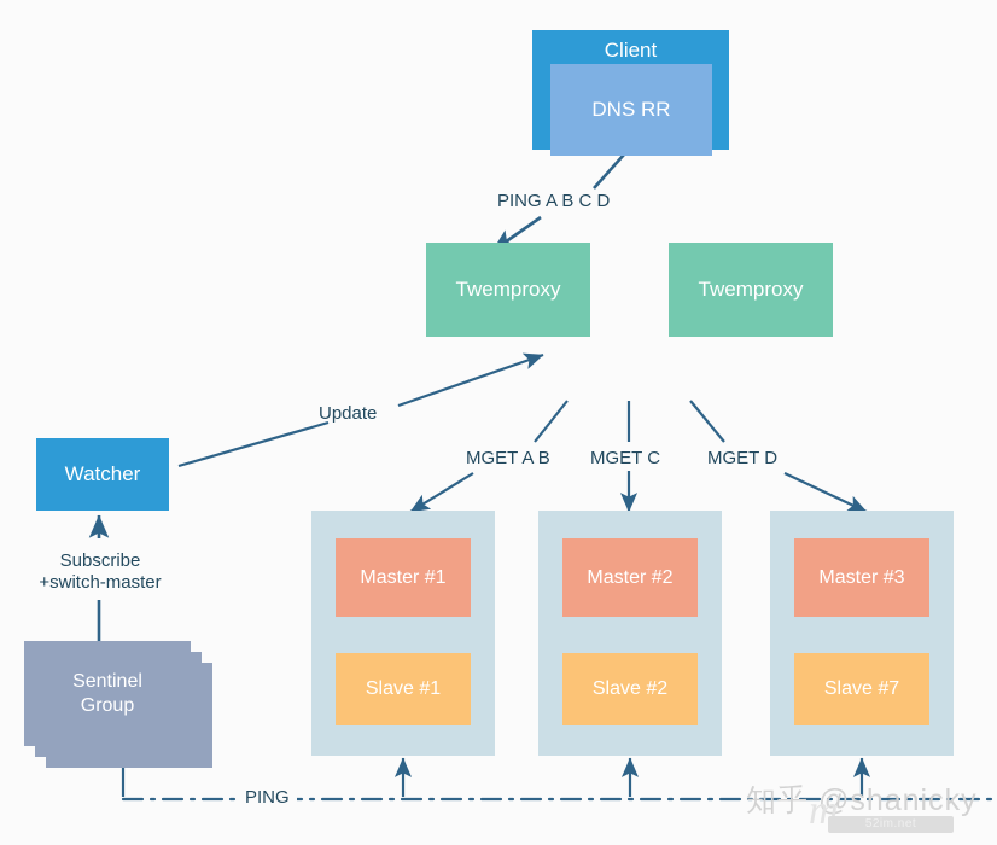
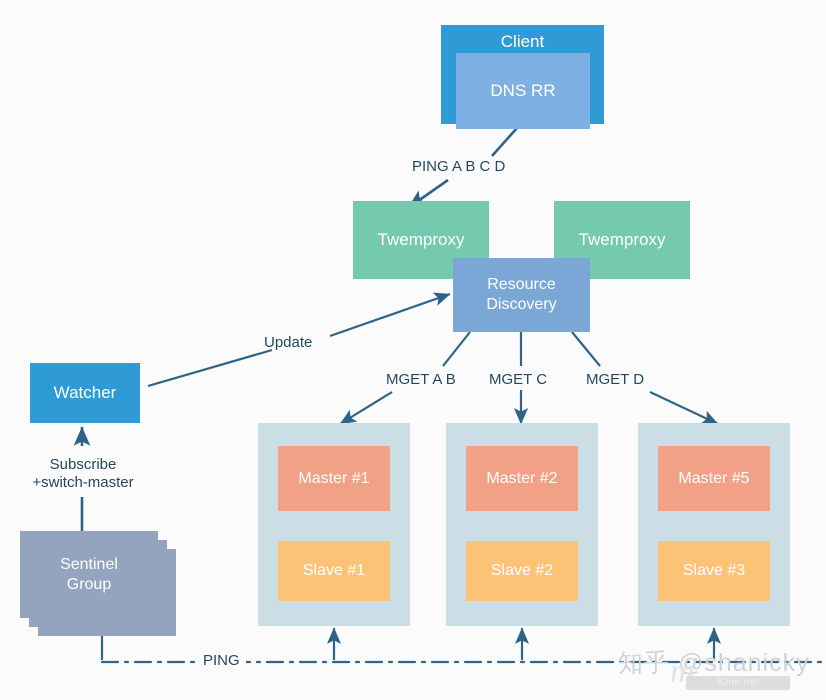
  Client
  DNS RR
  Twemproxy
  Twemproxy
+ Resource
+ Discovery
  Watcher
  Sentinel
  Group
  Master #1
  Slave #1
  Master #2
  Slave #2
- Master #3
+ Master #5
- Slave #7
+ Slave #3
  PING A B C D
  Update
  Subscribe
  +switch-master
  MGET A B
  MGET C
  MGET D
  PING
  知乎 @shanicky
  m
